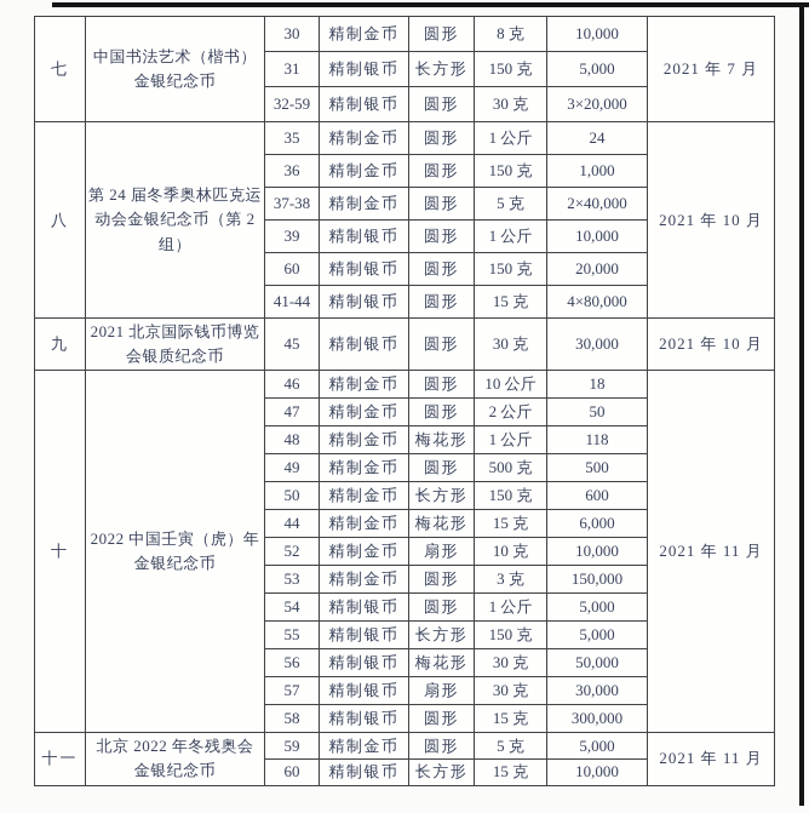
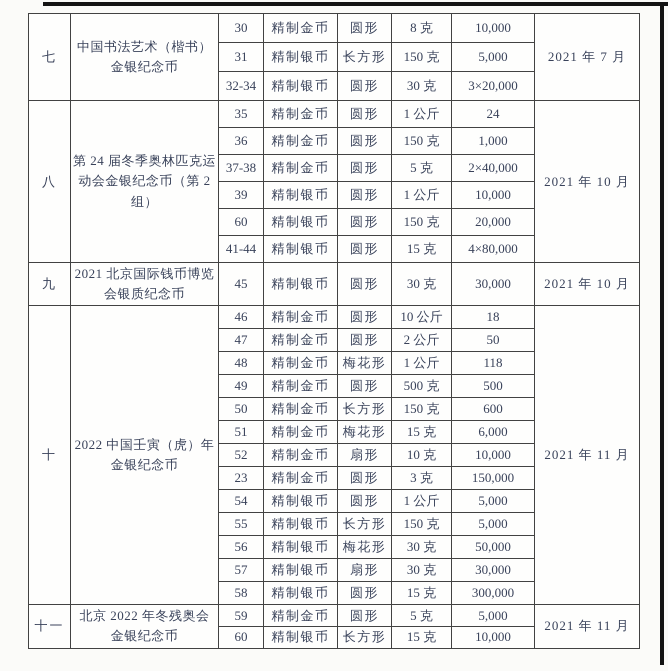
  七	中国书法艺术（楷书）金银纪念币	30	精制金币	圆形	8 克	10,000	2021 年 7 月
  31	精制银币	长方形	150 克	5,000
- 32-59	精制银币	圆形	30 克	3×20,000
+ 32-34	精制银币	圆形	30 克	3×20,000
  八	第 24 届冬季奥林匹克运动会金银纪念币（第 2 组）	35	精制金币	圆形	1 公斤	24	2021 年 10 月
  36	精制金币	圆形	150 克	1,000
  37-38	精制金币	圆形	5 克	2×40,000
  39	精制银币	圆形	1 公斤	10,000
  60	精制银币	圆形	150 克	20,000
  41-44	精制银币	圆形	15 克	4×80,000
  九	2021 北京国际钱币博览会银质纪念币	45	精制银币	圆形	30 克	30,000	2021 年 10 月
  十	2022 中国壬寅（虎）年金银纪念币	46	精制金币	圆形	10 公斤	18	2021 年 11 月
  47	精制金币	圆形	2 公斤	50
  48	精制金币	梅花形	1 公斤	118
  49	精制金币	圆形	500 克	500
  50	精制金币	长方形	150 克	600
- 44	精制金币	梅花形	15 克	6,000
+ 51	精制金币	梅花形	15 克	6,000
  52	精制金币	扇形	10 克	10,000
- 53	精制金币	圆形	3 克	150,000
+ 23	精制金币	圆形	3 克	150,000
  54	精制银币	圆形	1 公斤	5,000
  55	精制银币	长方形	150 克	5,000
  56	精制银币	梅花形	30 克	50,000
  57	精制银币	扇形	30 克	30,000
  58	精制银币	圆形	15 克	300,000
  十一	北京 2022 年冬残奥会金银纪念币	59	精制金币	圆形	5 克	5,000	2021 年 11 月
  60	精制银币	长方形	15 克	10,000
